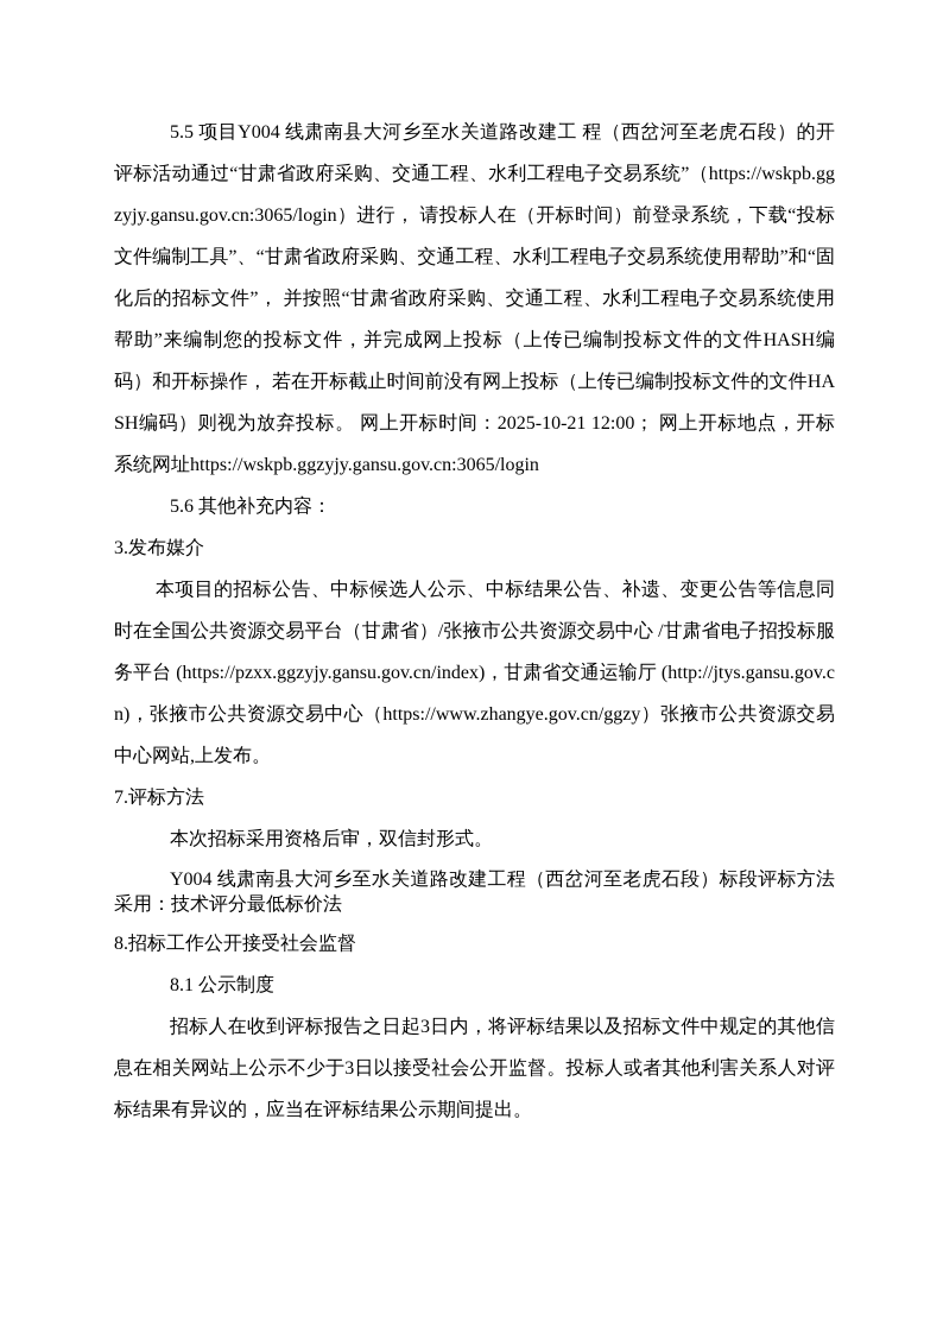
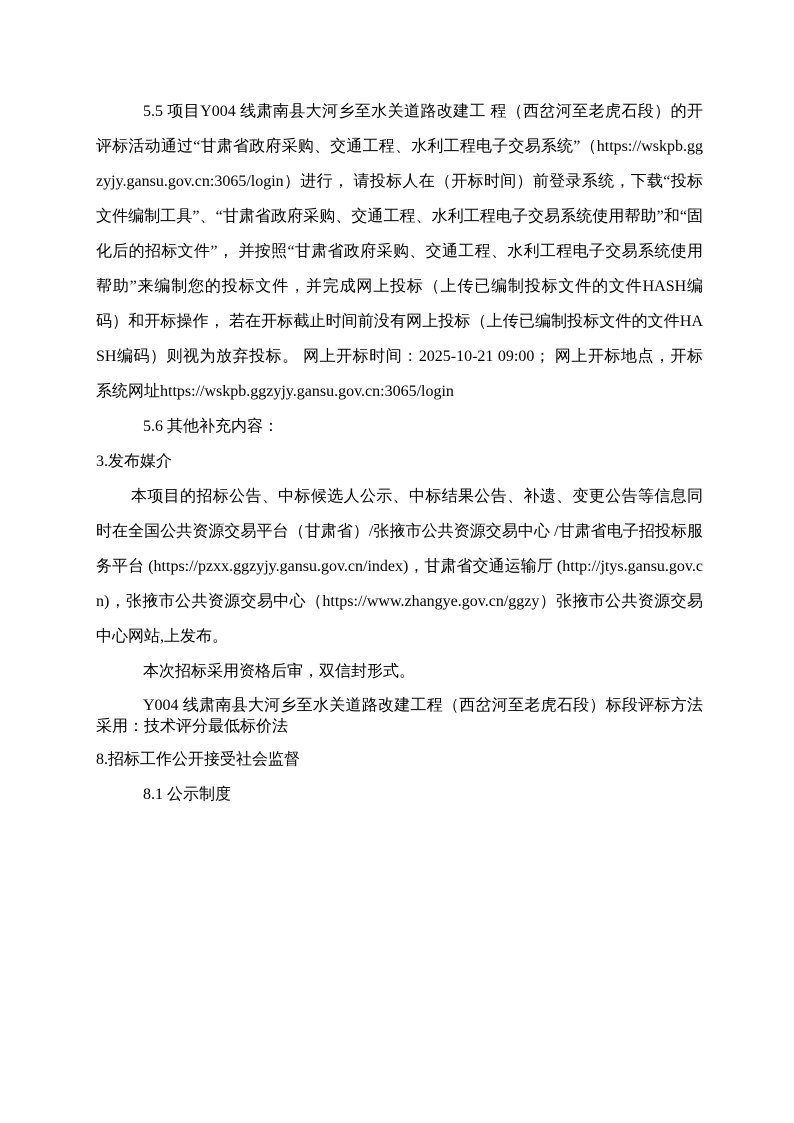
- 5.5 项目Y004 线肃南县大河乡至水关道路改建工 程（西岔河至老虎石段）的开评标活动通过“甘肃省政府采购、交通工程、水利工程电子交易系统”（https://wskpb.ggzyjy.gansu.gov.cn:3065/login）进行， 请投标人在（开标时间）前登录系统，下载“投标文件编制工具”、“甘肃省政府采购、交通工程、水利工程电子交易系统使用帮助”和“固化后的招标文件”， 并按照“甘肃省政府采购、交通工程、水利工程电子交易系统使用帮助”来编制您的投标文件，并完成网上投标（上传已编制投标文件的文件HASH编码）和开标操作， 若在开标截止时间前没有网上投标（上传已编制投标文件的文件HASH编码）则视为放弃投标。 网上开标时间：2025-10-21 12:00； 网上开标地点，开标系统网址https://wskpb.ggzyjy.gansu.gov.cn:3065/login
+ 5.5 项目Y004 线肃南县大河乡至水关道路改建工 程（西岔河至老虎石段）的开评标活动通过“甘肃省政府采购、交通工程、水利工程电子交易系统”（https://wskpb.ggzyjy.gansu.gov.cn:3065/login）进行， 请投标人在（开标时间）前登录系统，下载“投标文件编制工具”、“甘肃省政府采购、交通工程、水利工程电子交易系统使用帮助”和“固化后的招标文件”， 并按照“甘肃省政府采购、交通工程、水利工程电子交易系统使用帮助”来编制您的投标文件，并完成网上投标（上传已编制投标文件的文件HASH编码）和开标操作， 若在开标截止时间前没有网上投标（上传已编制投标文件的文件HASH编码）则视为放弃投标。 网上开标时间：2025-10-21 09:00； 网上开标地点，开标系统网址https://wskpb.ggzyjy.gansu.gov.cn:3065/login
  5.6 其他补充内容：
  3.发布媒介
  本项目的招标公告、中标候选人公示、中标结果公告、补遗、变更公告等信息同时在全国公共资源交易平台（甘肃省）/张掖市公共资源交易中心 /甘肃省电子招投标服务平台 (https://pzxx.ggzyjy.gansu.gov.cn/index)，甘肃省交通运输厅 (http://jtys.gansu.gov.cn)，张掖市公共资源交易中心（https://www.zhangye.gov.cn/ggzy）张掖市公共资源交易中心网站,上发布。
- 7.评标方法
  本次招标采用资格后审，双信封形式。
  Y004 线肃南县大河乡至水关道路改建工程（西岔河至老虎石段）标段评标方法采用：技术评分最低标价法
  8.招标工作公开接受社会监督
  8.1 公示制度
- 招标人在收到评标报告之日起3日内，将评标结果以及招标文件中规定的其他信息在相关网站上公示不少于3日以接受社会公开监督。投标人或者其他利害关系人对评标结果有异议的，应当在评标结果公示期间提出。
